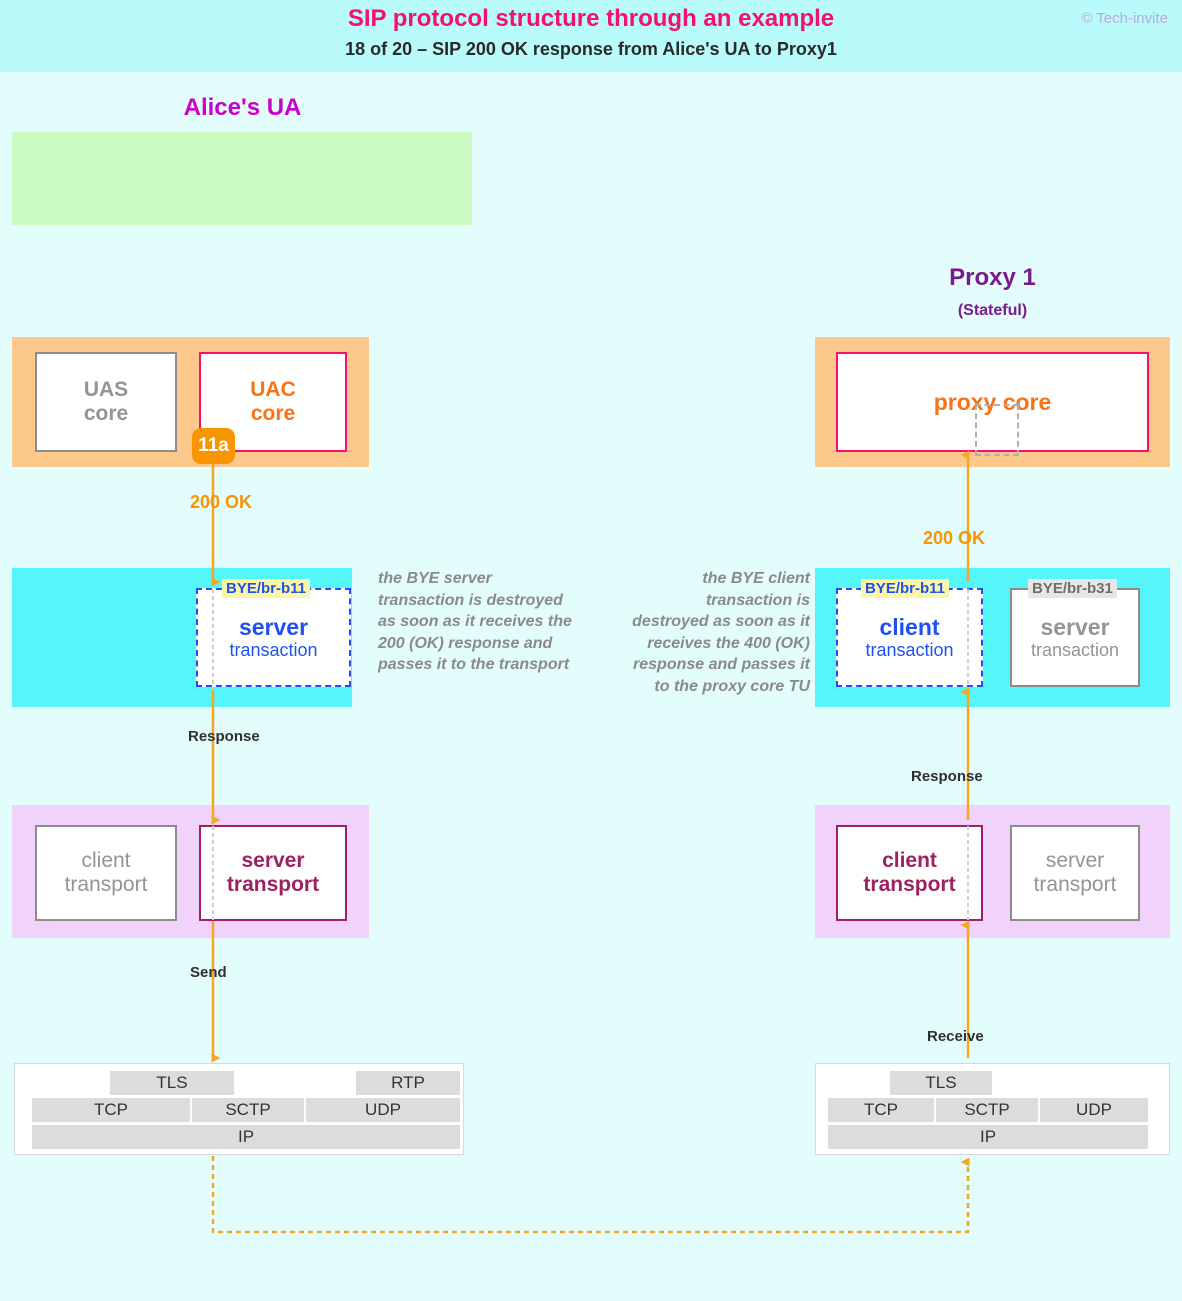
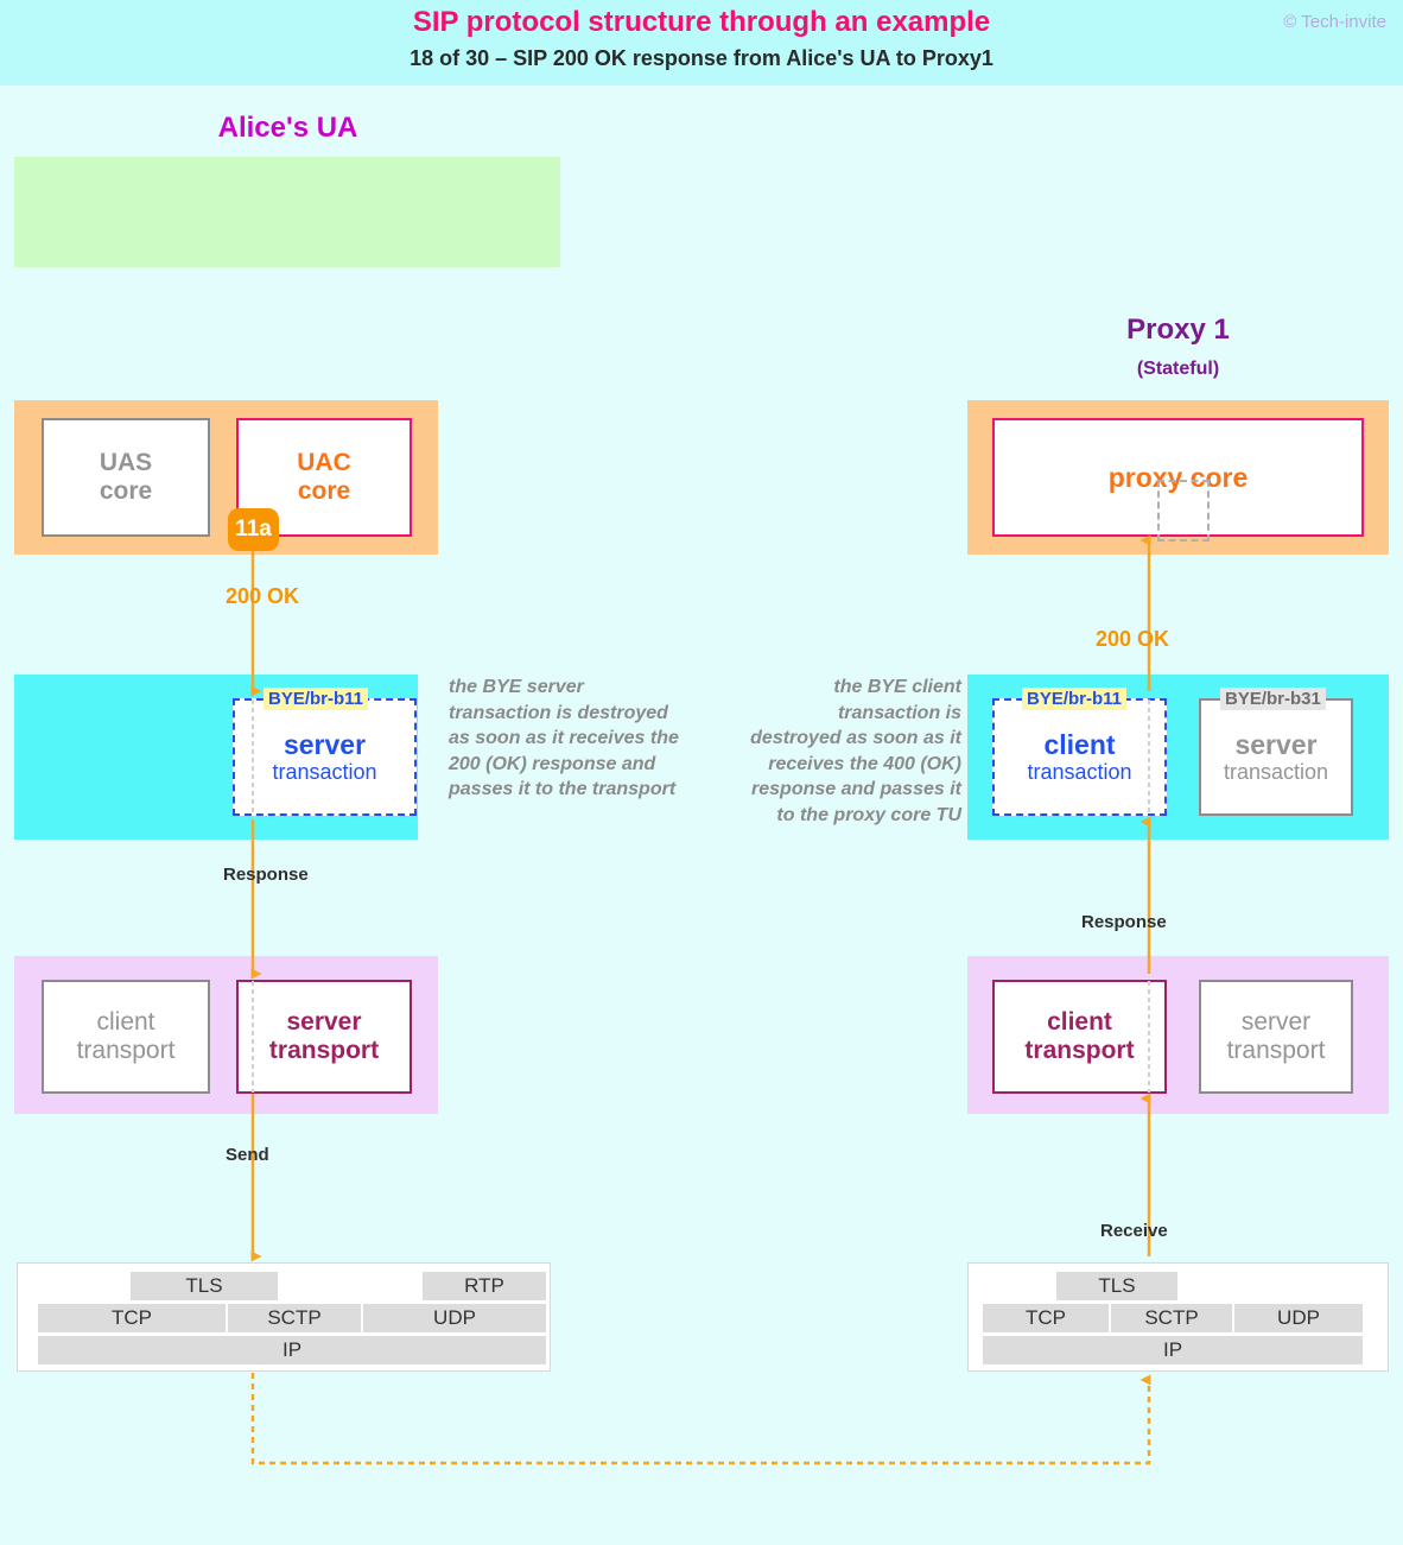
  SIP protocol structure through an example
- 18 of 20 – SIP 200 OK response from Alice's UA to Proxy1
+ 18 of 30 – SIP 200 OK response from Alice's UA to Proxy1
  © Tech-invite
  Alice's UA
  Proxy 1
  (Stateful)
  UAS
  core
  UAC
  core
  11a
  proxy core
  server
  transaction
  BYE/br-b11
  client
  transaction
  BYE/br-b11
  server
  transaction
  BYE/br-b31
  the BYE server transaction is destroyed as soon as it receives the 200 (OK) response and passes it to the transport
  the BYE client transaction is destroyed as soon as it receives the 400 (OK) response and passes it to the proxy core TU
  client
  transport
  server
  transport
  client
  transport
  server
  transport
  TLS
  RTP
  TCP
  SCTP
  UDP
  IP
  TLS
  TCP
  SCTP
  UDP
  IP
  200 OK
  200 OK
  Response
  Response
  Send
  Receive
